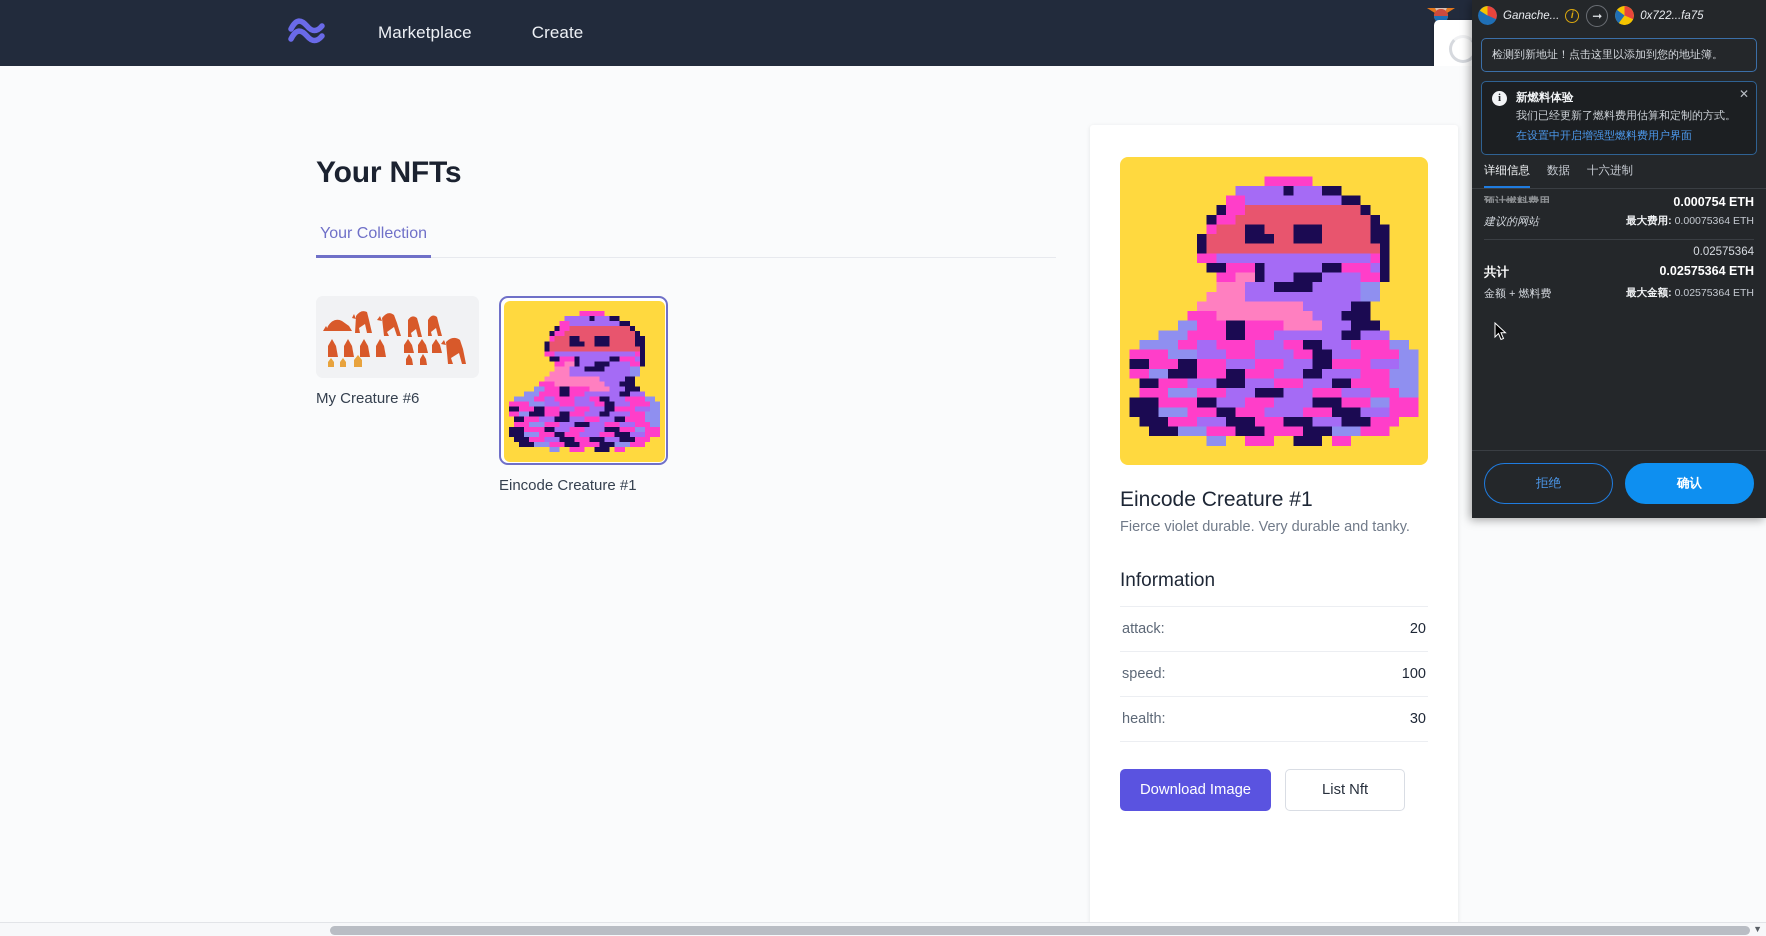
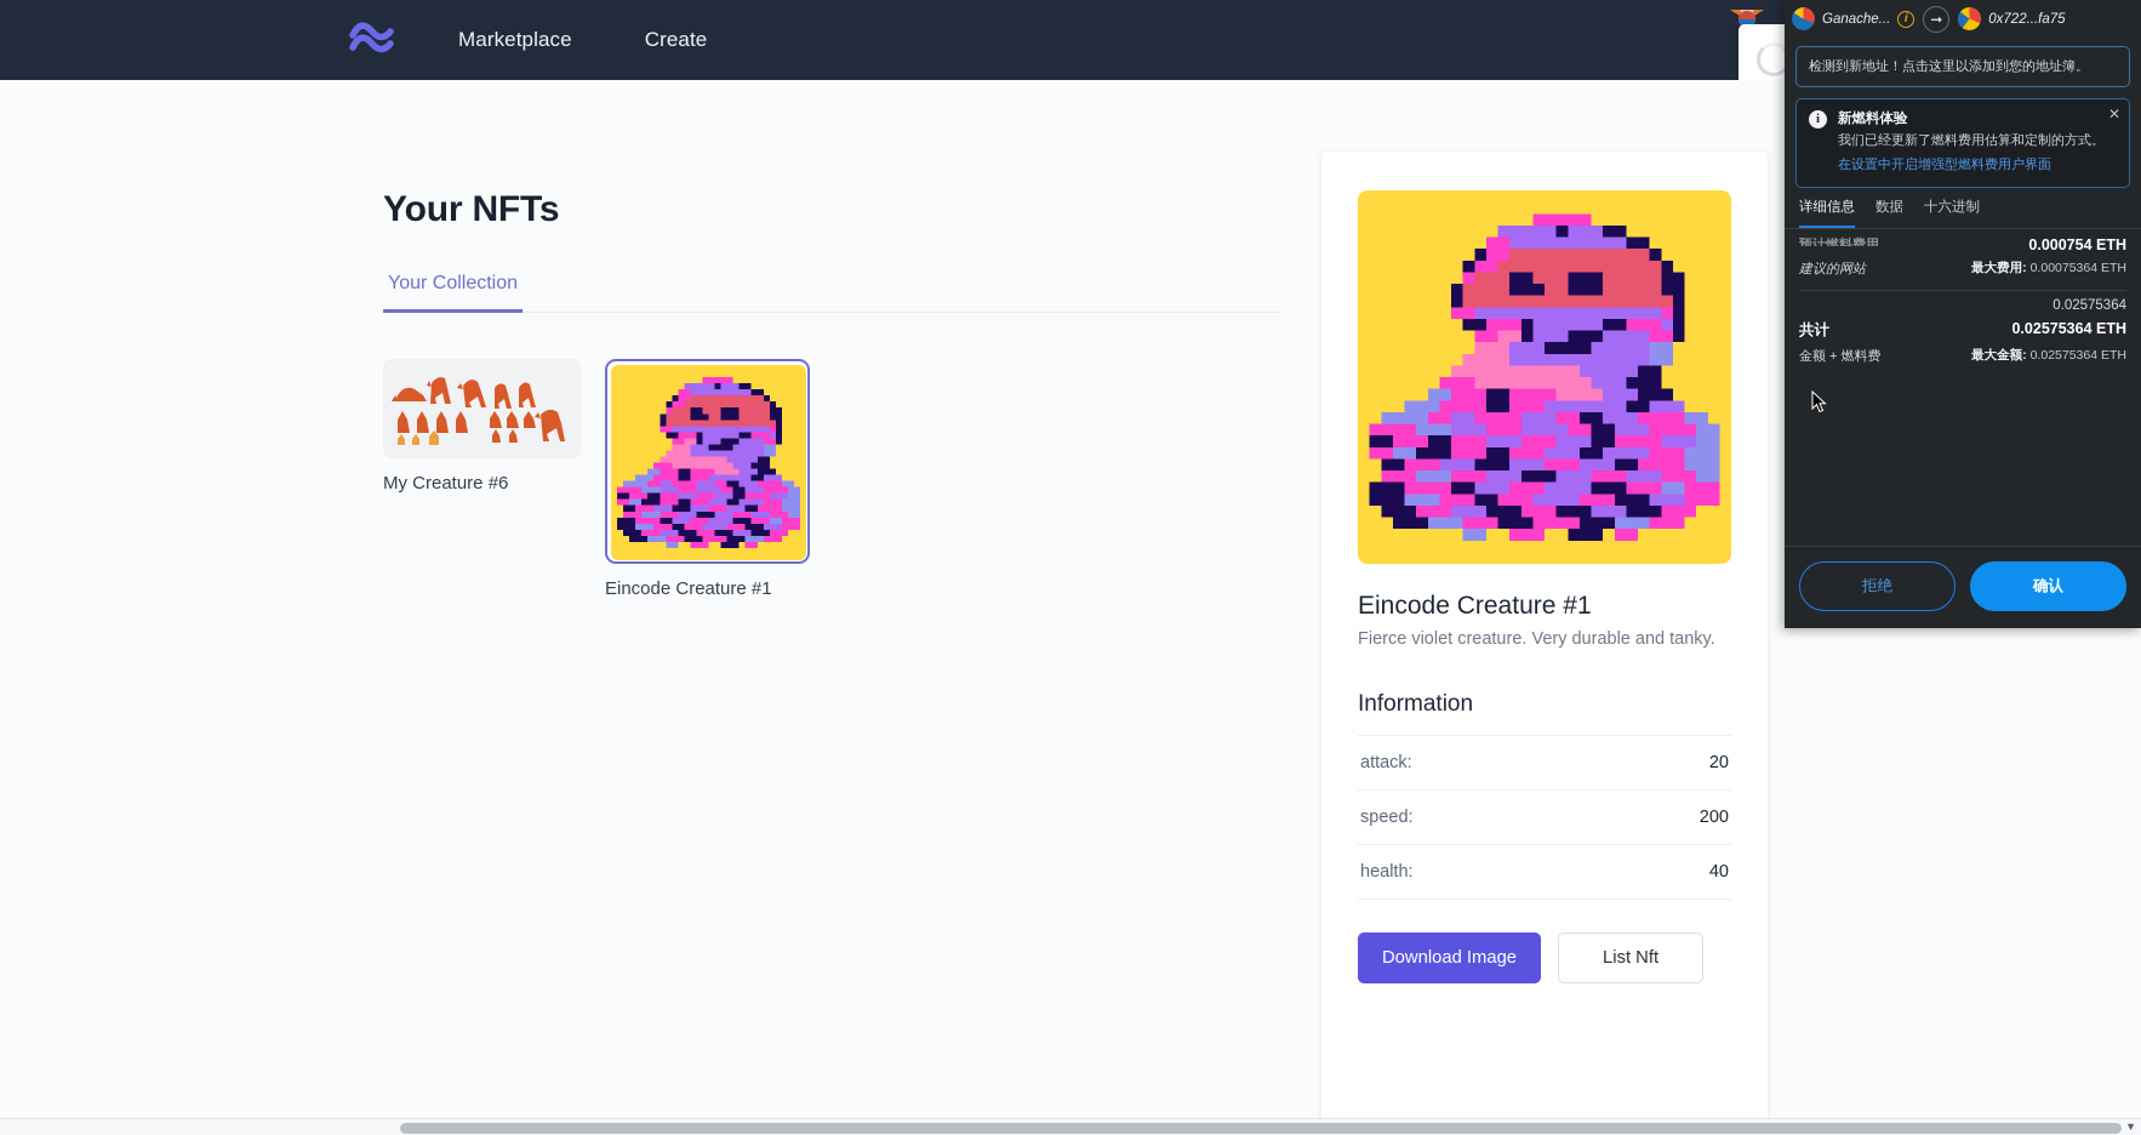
  Marketplace
  Create
  Your NFTs
  Your Collection
  My Creature #6
  Eincode Creature #1
  Eincode Creature #1
- Fierce violet durable. Very durable and tanky.
+ Fierce violet creature. Very durable and tanky.
  Information
  attack:
  20
  speed:
- 100
+ 200
  health:
- 30
+ 40
  Download Image
  List Nft
  Ganache...
  i
  ➞
  0x722...fa75
  检测到新地址！点击这里以添加到您的地址簿。
  i
  新燃料体验
  我们已经更新了燃料费用估算和定制的方式。
  在设置中开启增强型燃料费用户界面
  ✕
  详细信息
  数据
  十六进制
  预计燃料费用
  0.000754 ETH
  建议的网站
  最大费用: 0.00075364 ETH
  0.02575364
  共计
  0.02575364 ETH
  金额 + 燃料费
  最大金额: 0.02575364 ETH
  拒绝
  确认
  ▼
